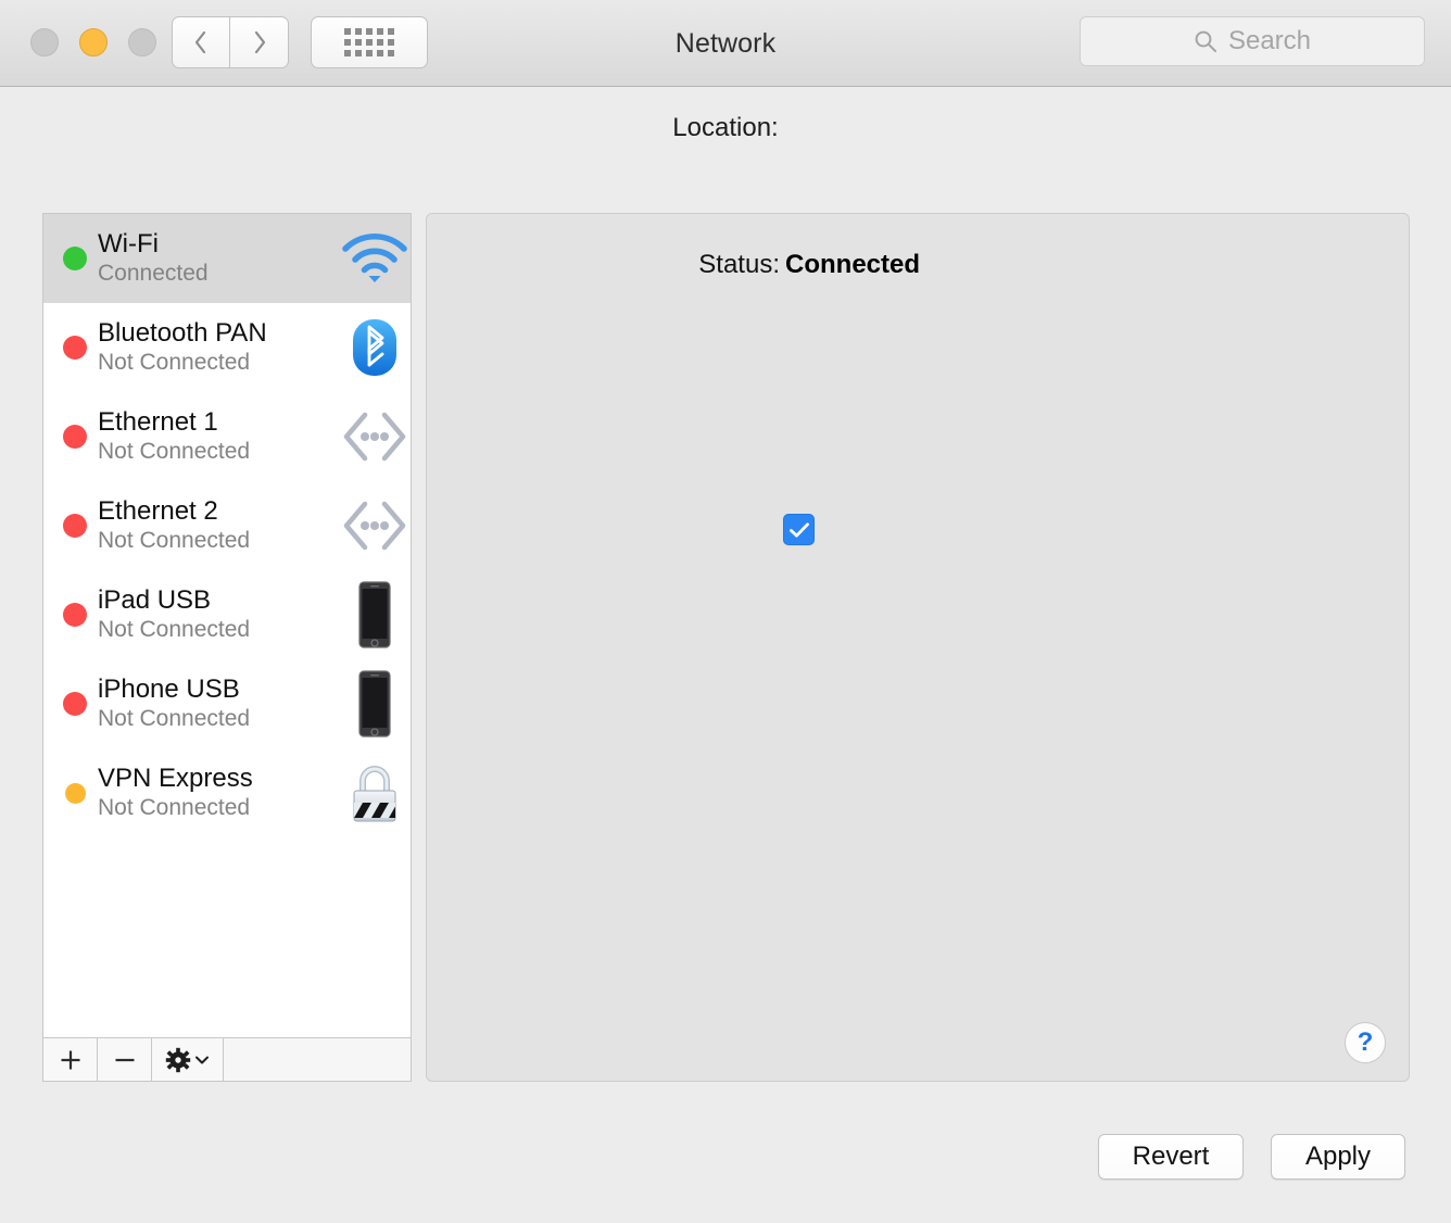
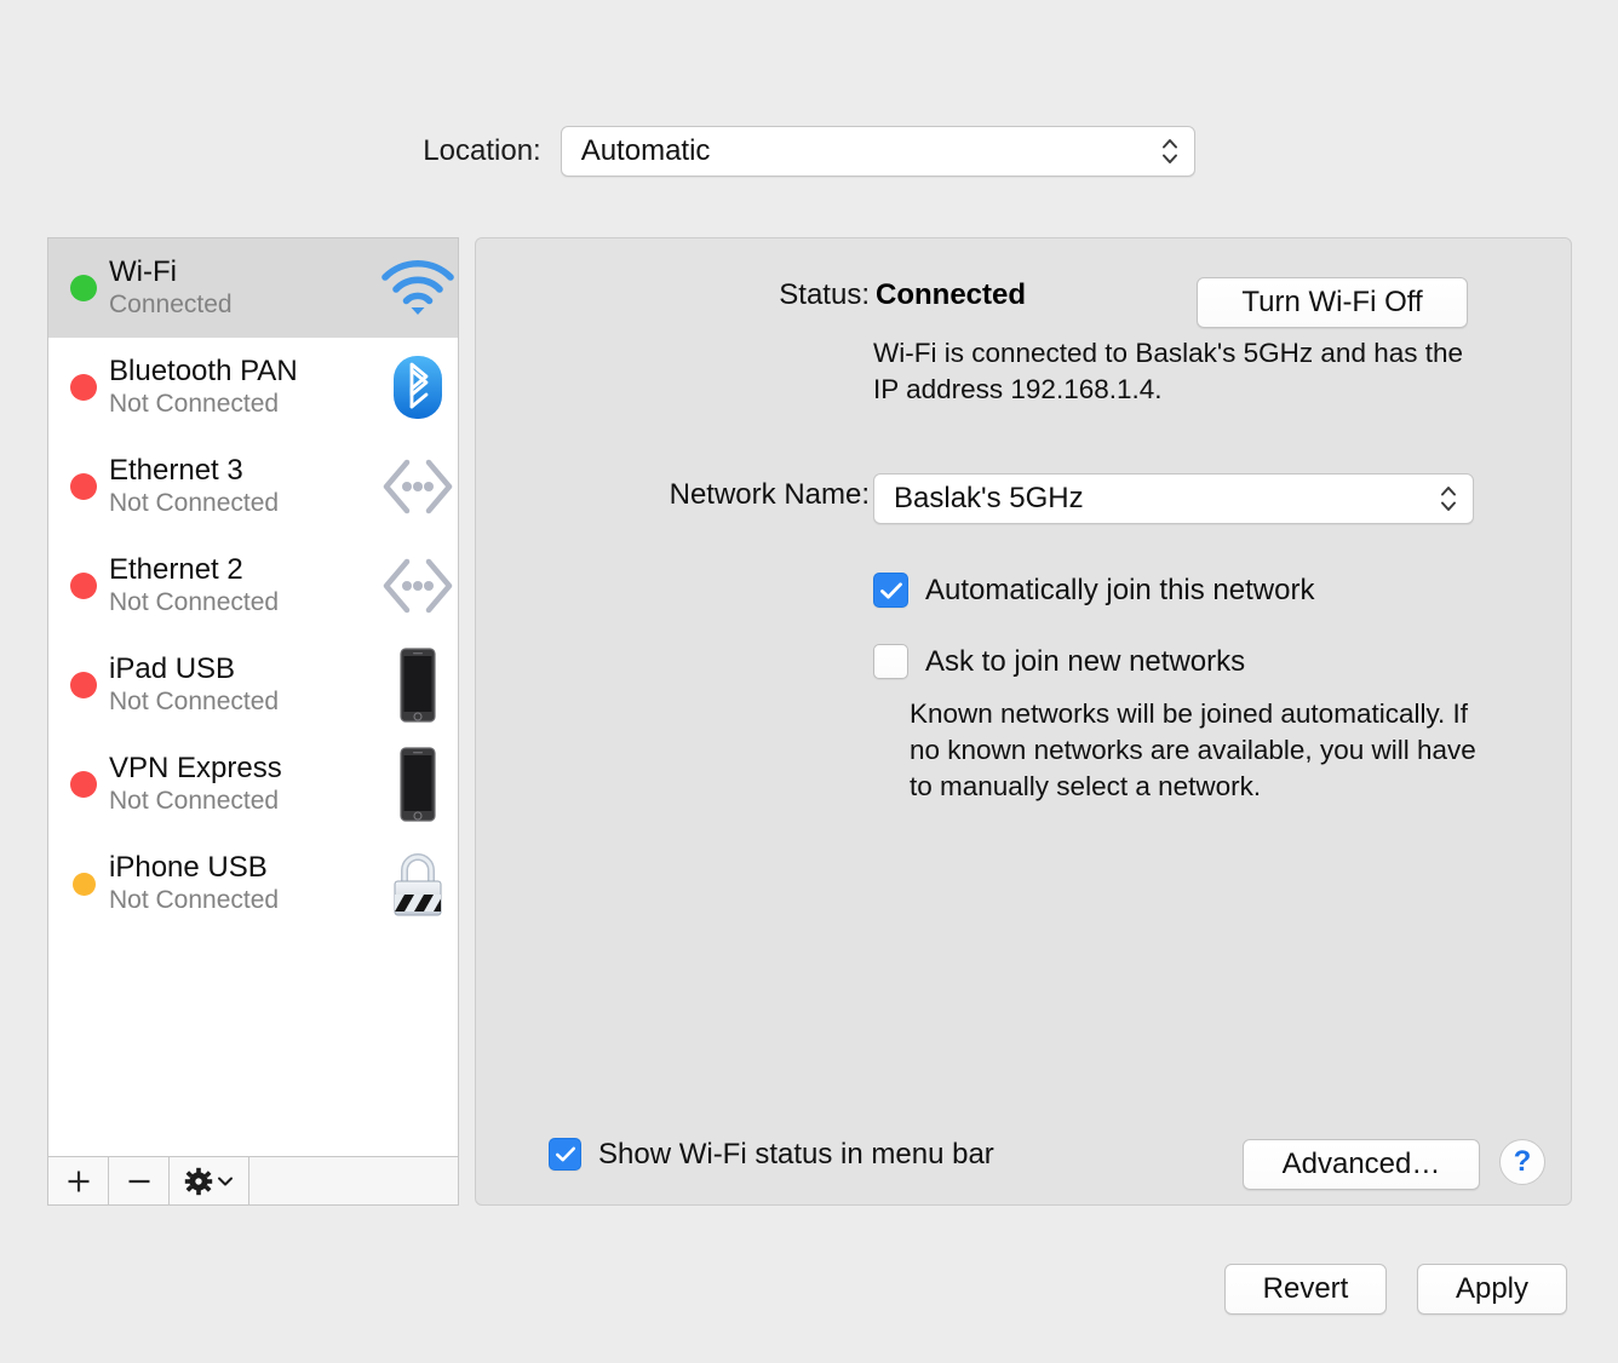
- Network
- Search
  Location:
+ Automatic
  Wi-Fi
  Connected
  Bluetooth PAN
  Not Connected
- Ethernet 1
+ Ethernet 3
  Not Connected
  Ethernet 2
  Not Connected
  iPad USB
  Not Connected
- iPhone USB
+ VPN Express
  Not Connected
- VPN Express
+ iPhone USB
  Not Connected
  Status:
  Connected
+ Turn Wi-Fi Off
+ Wi-Fi is connected to Baslak's 5GHz and has the IP address 192.168.1.4.
+ Network Name:
+ Baslak's 5GHz
+ Automatically join this network
+ Ask to join new networks
+ Known networks will be joined automatically. If no known networks are available, you will have to manually select a network.
+ Show Wi-Fi status in menu bar
+ Advanced…
  ?
  Revert
  Apply
